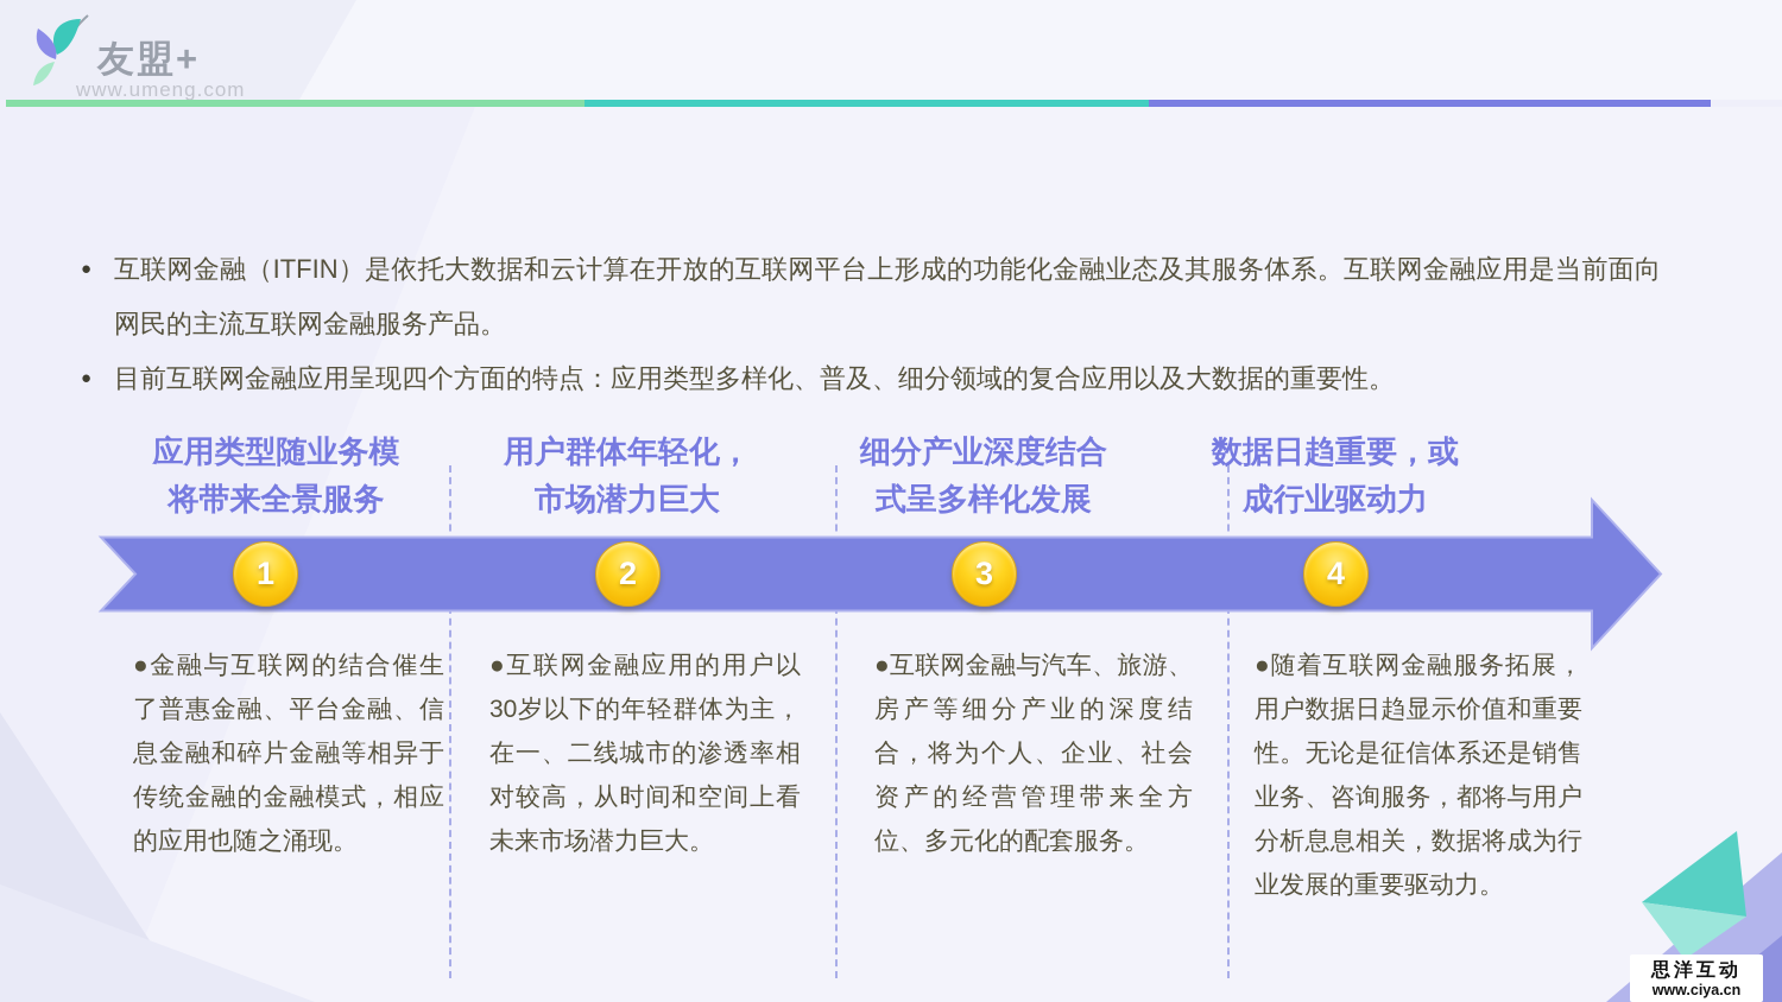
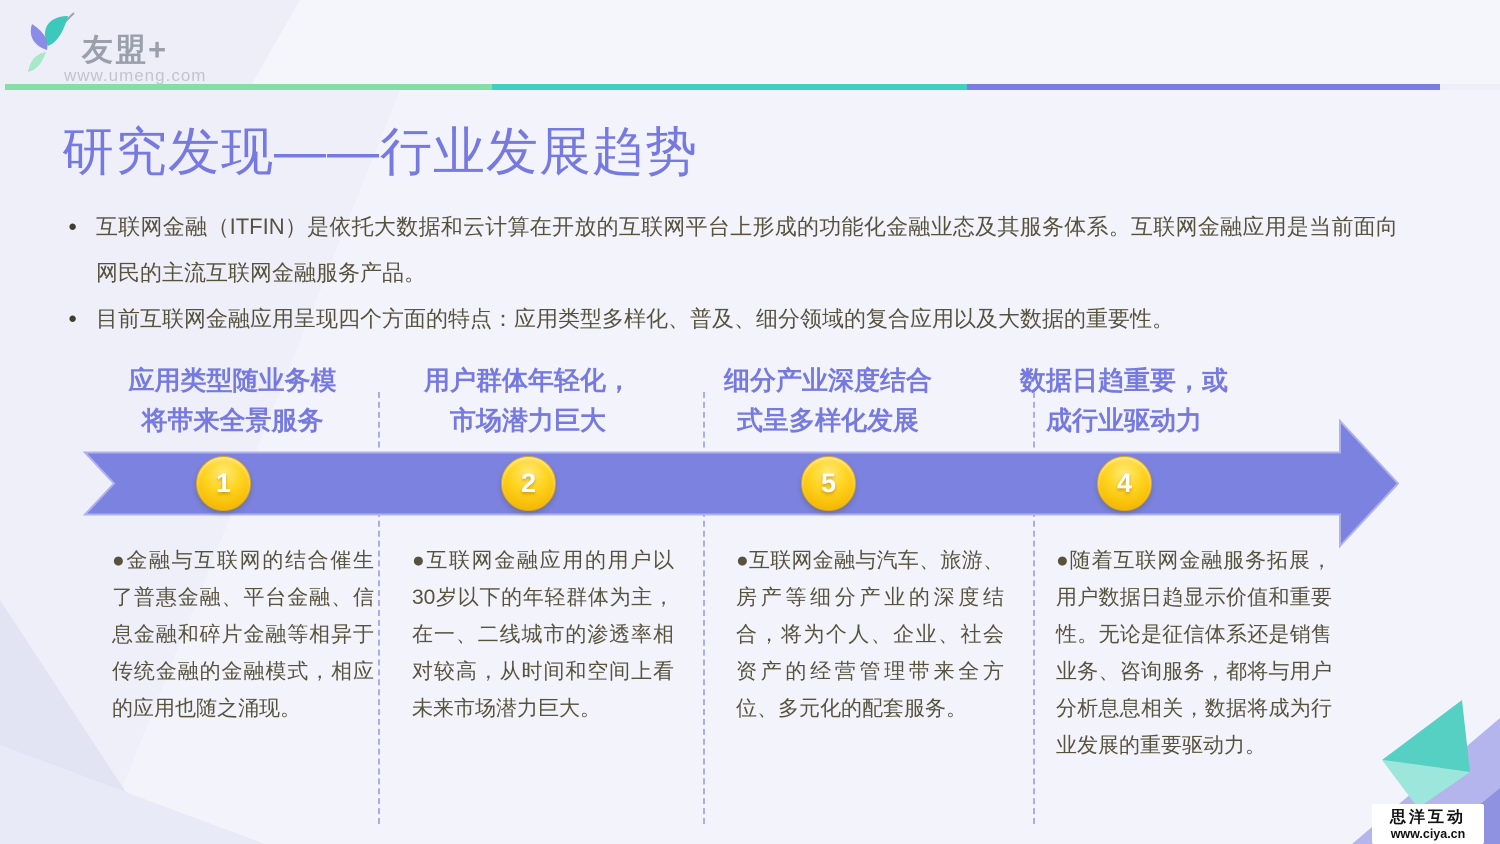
  友盟+
  www.umeng.com
+ 研究发现——行业发展趋势
  ●
  互联网金融（ITFIN）是依托大数据和云计算在开放的互联网平台上形成的功能化金融业态及其服务体系。互联网金融应用是当前面向网民的主流互联网金融服务产品。
  ●
  目前互联网金融应用呈现四个方面的特点：应用类型多样化、普及、细分领域的复合应用以及大数据的重要性。
  应用类型随业务模
  将带来全景服务
  用户群体年轻化，
  市场潜力巨大
  细分产业深度结合
  式呈多样化发展
  数据日趋重要，或
  成行业驱动力
  1
  2
- 3
+ 5
  4
  ●金融与互联网的结合催生了普惠金融、平台金融、信息金融和碎片金融等相异于传统金融的金融模式，相应的应用也随之涌现。
  ●互联网金融应用的用户以30岁以下的年轻群体为主，在一、二线城市的渗透率相对较高，从时间和空间上看未来市场潜力巨大。
  ●互联网金融与汽车、旅游、房产等细分产业的深度结合，将为个人、企业、社会资产的经营管理带来全方位、多元化的配套服务。
  ●随着互联网金融服务拓展，用户数据日趋显示价值和重要性。无论是征信体系还是销售业务、咨询服务，都将与用户分析息息相关，数据将成为行业发展的重要驱动力。
  思洋互动
  www.ciya.cn
